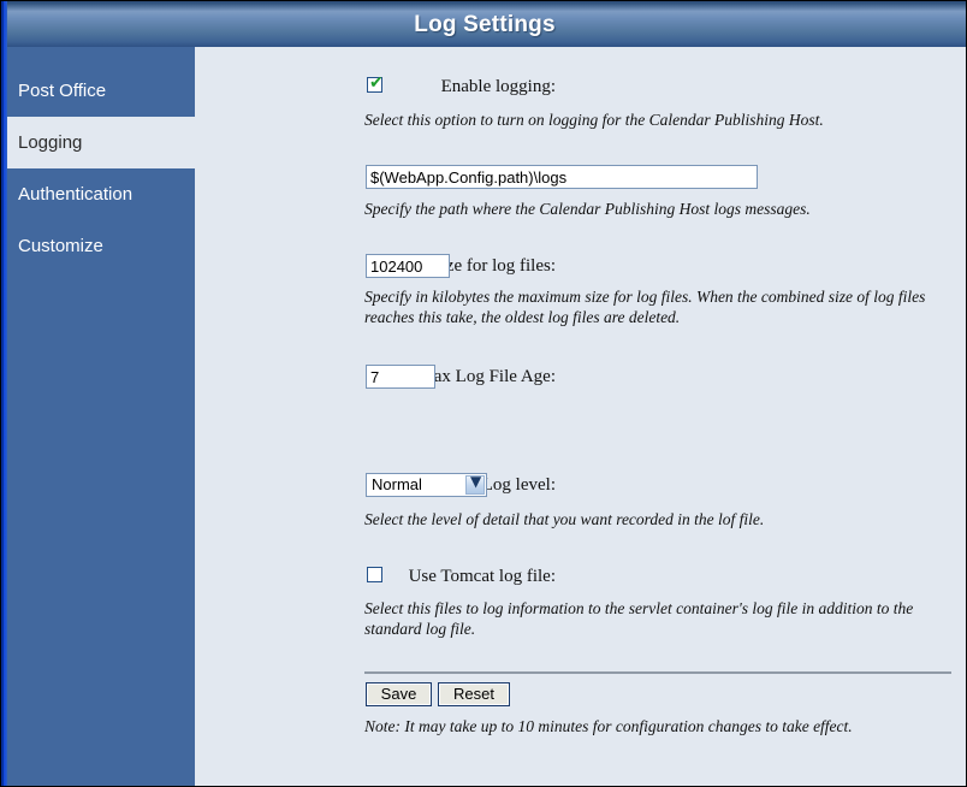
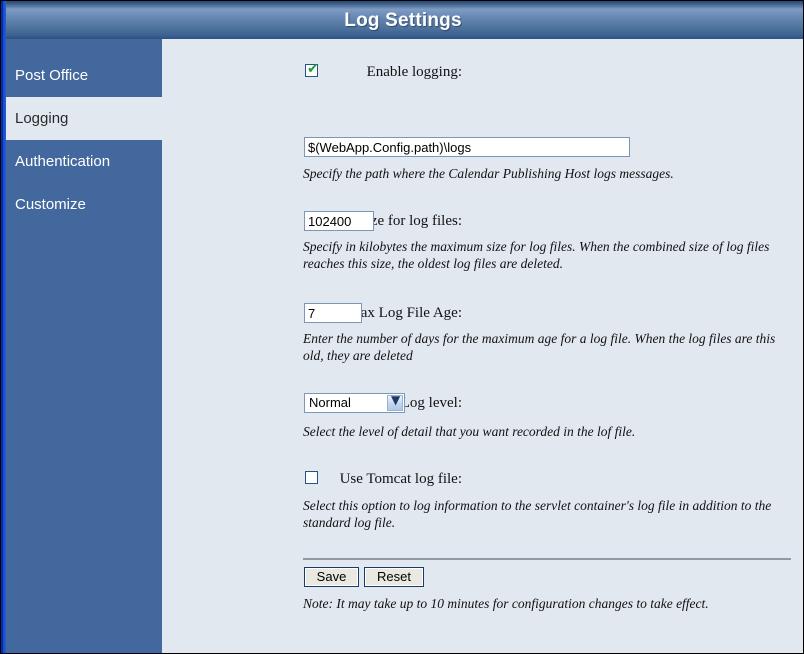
  Log Settings
  Post Office
  Logging
  Authentication
  Customize
  Enable logging:
  ✔
- Select this option to turn on logging for the Calendar Publishing Host.
  $(WebApp.Config.path)\logs
  Specify the path where the Calendar Publishing Host logs messages.
  ze for log files:
  102400
- Specify in kilobytes the maximum size for log files. When the combined size of log files reaches this take, the oldest log files are deleted.
+ Specify in kilobytes the maximum size for log files. When the combined size of log files reaches this size, the oldest log files are deleted.
  ax Log File Age:
  7
+ Enter the number of days for the maximum age for a log file. When the log files are this old, they are deleted
  Log level:
  Normal
  ▼
  Select the level of detail that you want recorded in the lof file.
  Use Tomcat log file:
- Select this files to log information to the servlet container's log file in addition to the standard log file.
+ Select this option to log information to the servlet container's log file in addition to the standard log file.
  Save
  Reset
  Note: It may take up to 10 minutes for configuration changes to take effect.
